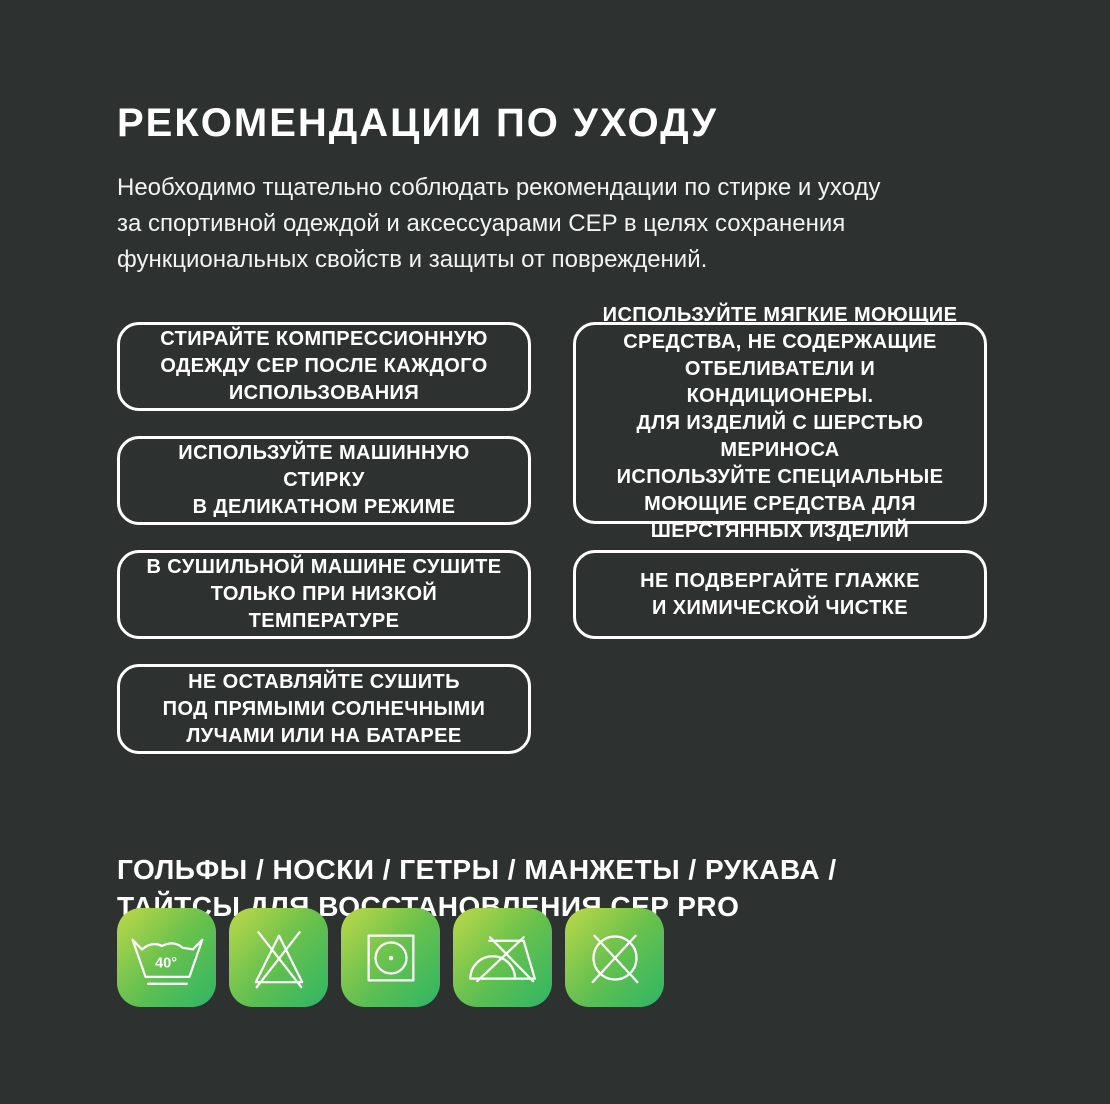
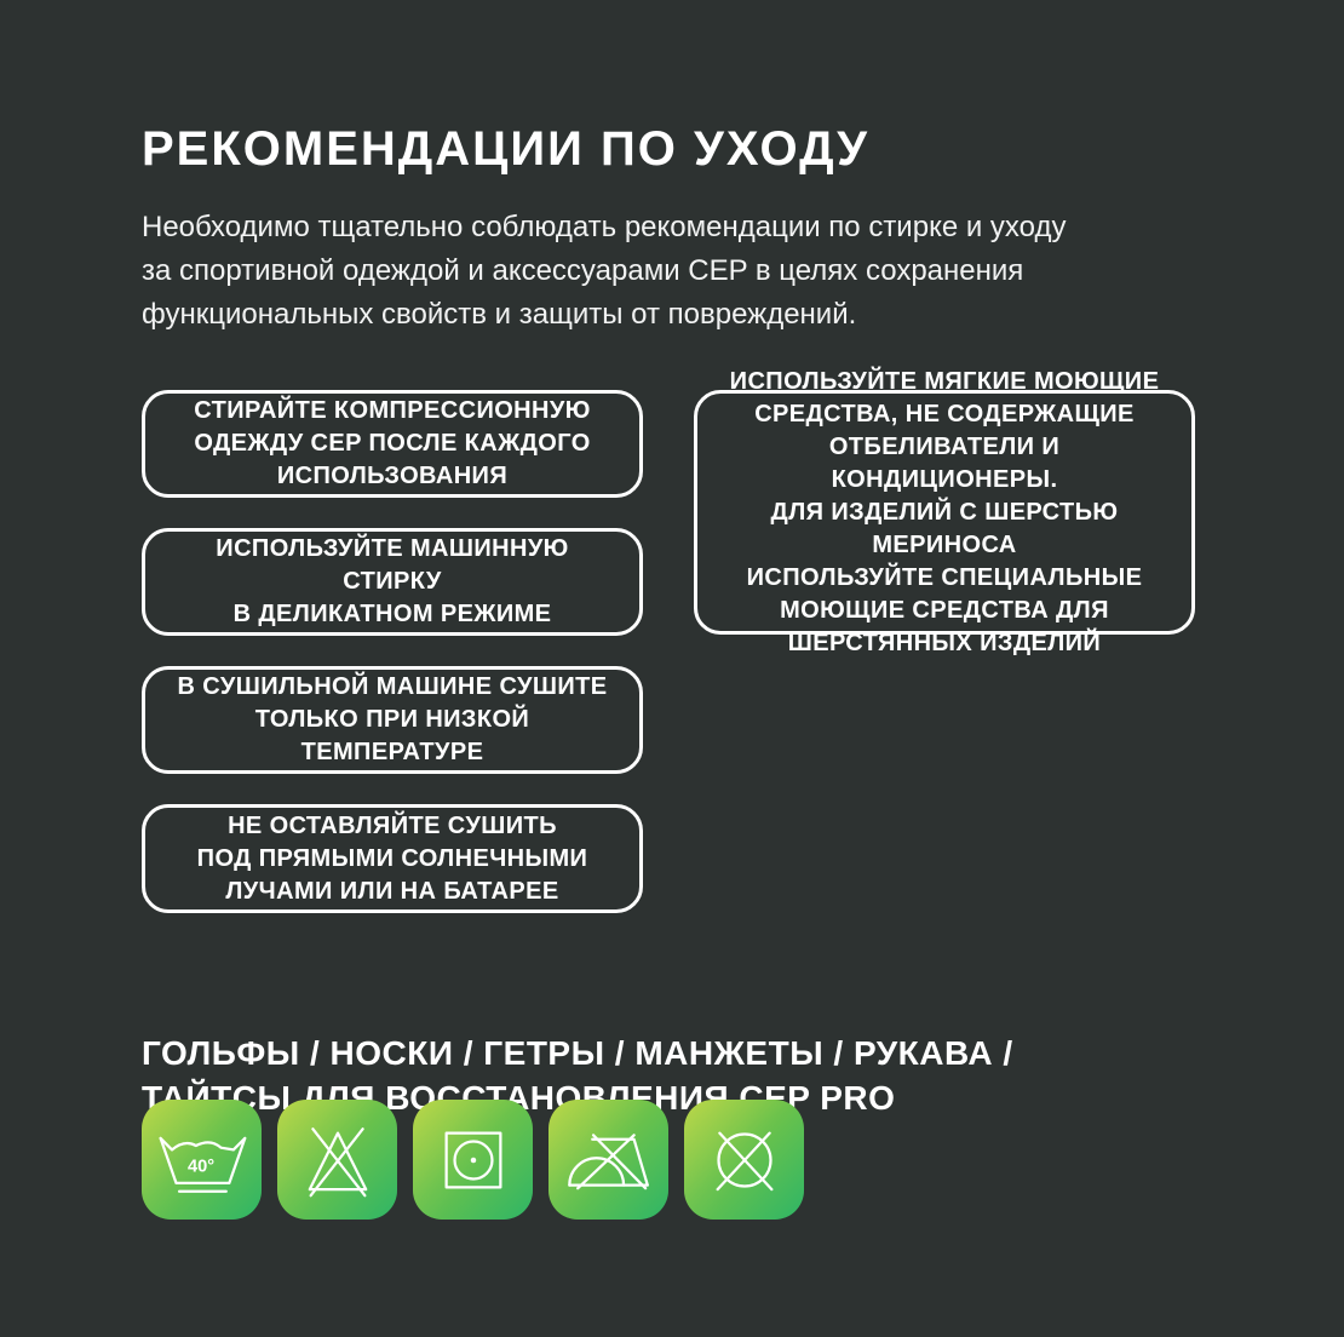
  РЕКОМЕНДАЦИИ ПО УХОДУ
  Необходимо тщательно соблюдать рекомендации по стирке и уходу
  за спортивной одеждой и аксессуарами CEP в целях сохранения
  функциональных свойств и защиты от повреждений.
  СТИРАЙТЕ КОМПРЕССИОННУЮ
  ОДЕЖДУ CEP ПОСЛЕ КАЖДОГО
  ИСПОЛЬЗОВАНИЯ
  ИСПОЛЬЗУЙТЕ МАШИННУЮ СТИРКУ
  В ДЕЛИКАТНОМ РЕЖИМЕ
  В СУШИЛЬНОЙ МАШИНЕ СУШИТЕ
  ТОЛЬКО ПРИ НИЗКОЙ ТЕМПЕРАТУРЕ
  НЕ ОСТАВЛЯЙТЕ СУШИТЬ
  ПОД ПРЯМЫМИ СОЛНЕЧНЫМИ
  ЛУЧАМИ ИЛИ НА БАТАРЕЕ
  ИСПОЛЬЗУЙТЕ МЯГКИЕ МОЮЩИЕ
  СРЕДСТВА, НЕ СОДЕРЖАЩИЕ
  ОТБЕЛИВАТЕЛИ И КОНДИЦИОНЕРЫ.
  ДЛЯ ИЗДЕЛИЙ С ШЕРСТЬЮ МЕРИНОСА
  ИСПОЛЬЗУЙТЕ СПЕЦИАЛЬНЫЕ
  МОЮЩИЕ СРЕДСТВА ДЛЯ
  ШЕРСТЯННЫХ ИЗДЕЛИЙ
- НЕ ПОДВЕРГАЙТЕ ГЛАЖКЕ
- И ХИМИЧЕСКОЙ ЧИСТКЕ
  ГОЛЬФЫ / НОСКИ / ГЕТРЫ / МАНЖЕТЫ / РУКАВА /
  ТАЙТСЫ ДЛЯ ВОССТАНОВЛЕНИЯ CEP PRO
